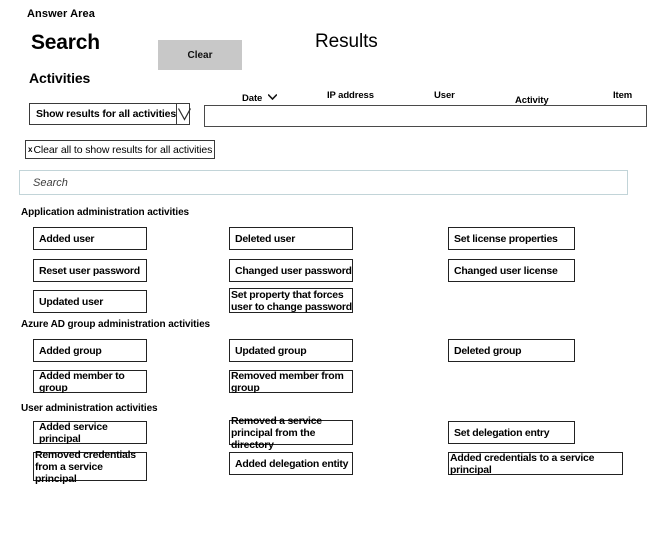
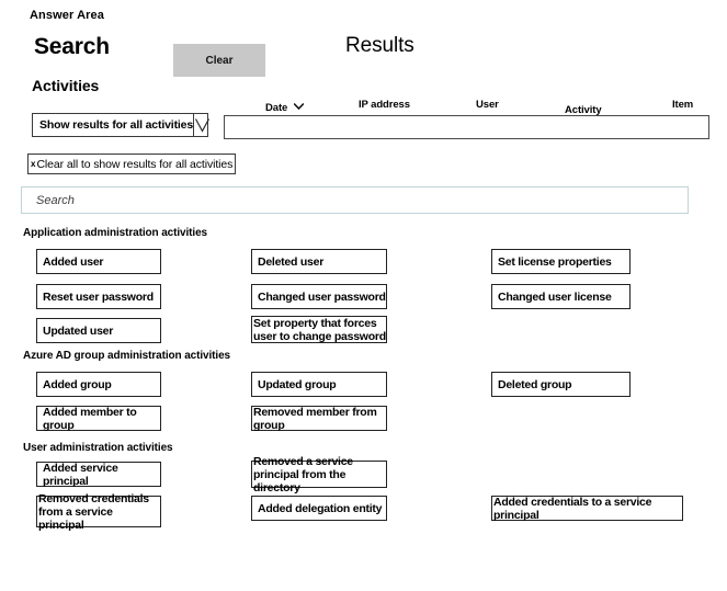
  Answer Area
  Search
  Clear
  Results
  Activities
  Show results for all activities
  Date
  IP address
  User
  Activity
  Item
  x
  Clear all to show results for all activities
  Search
  Application administration activities
  Added user
  Deleted user
  Set license properties
  Reset user password
  Changed user password
  Changed user license
  Updated user
  Set property that forces user to change password
  Azure AD group administration activities
  Added group
  Updated group
  Deleted group
  Added member to group
  Removed member from group
  User administration activities
  Added service principal
  Removed a service principal from the directory
- Set delegation entry
  Removed credentials from a service principal
  Added delegation entity
  Added credentials to a service principal
